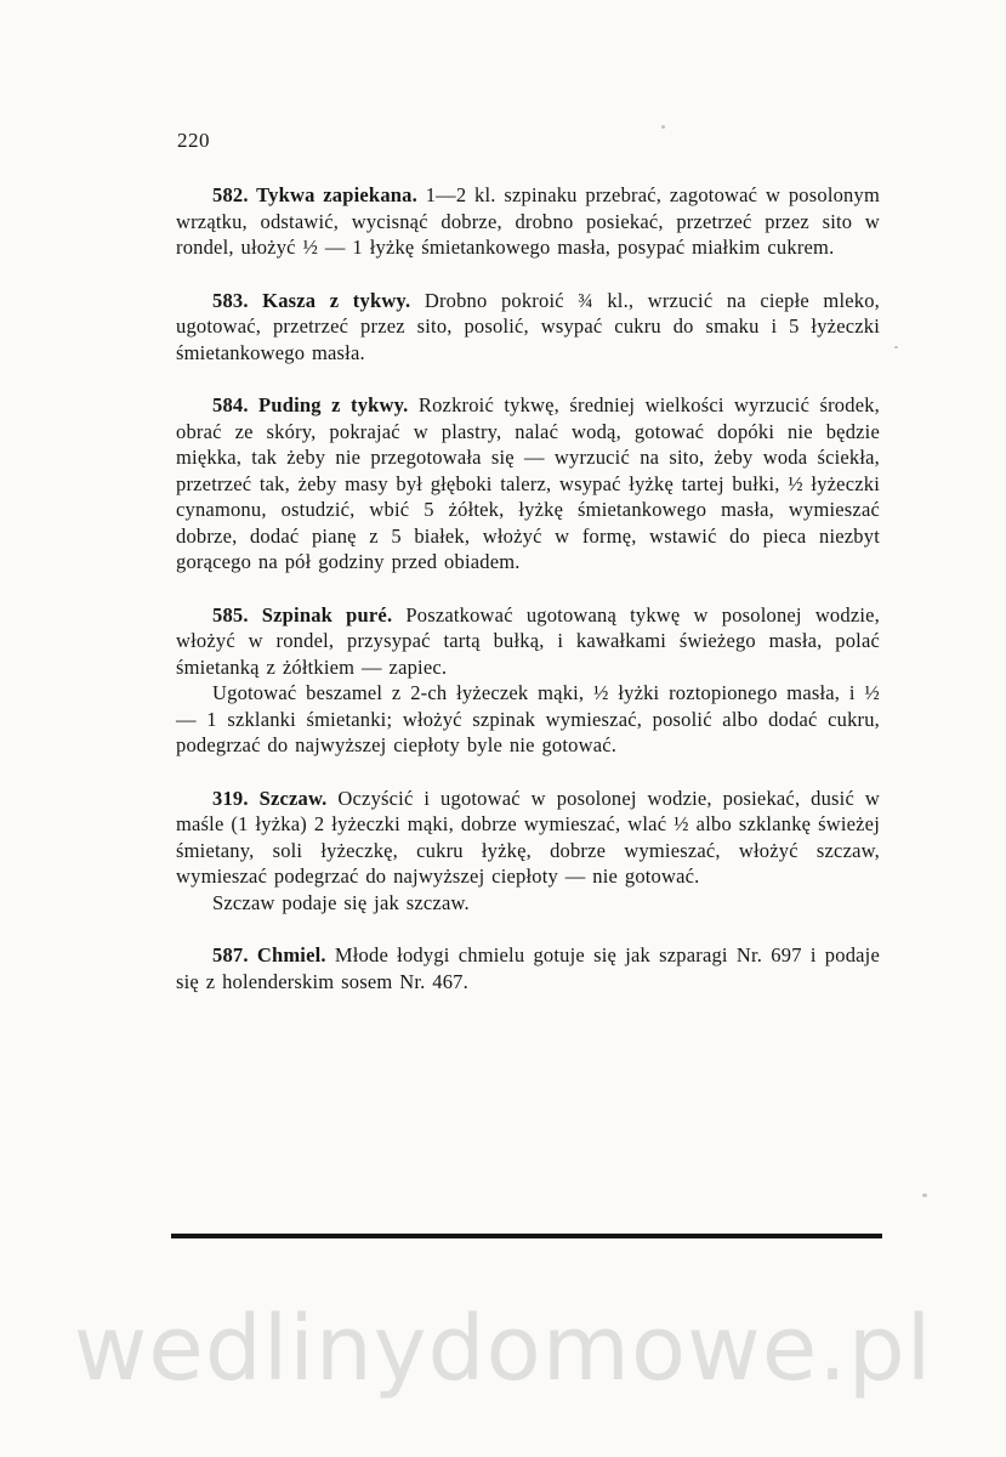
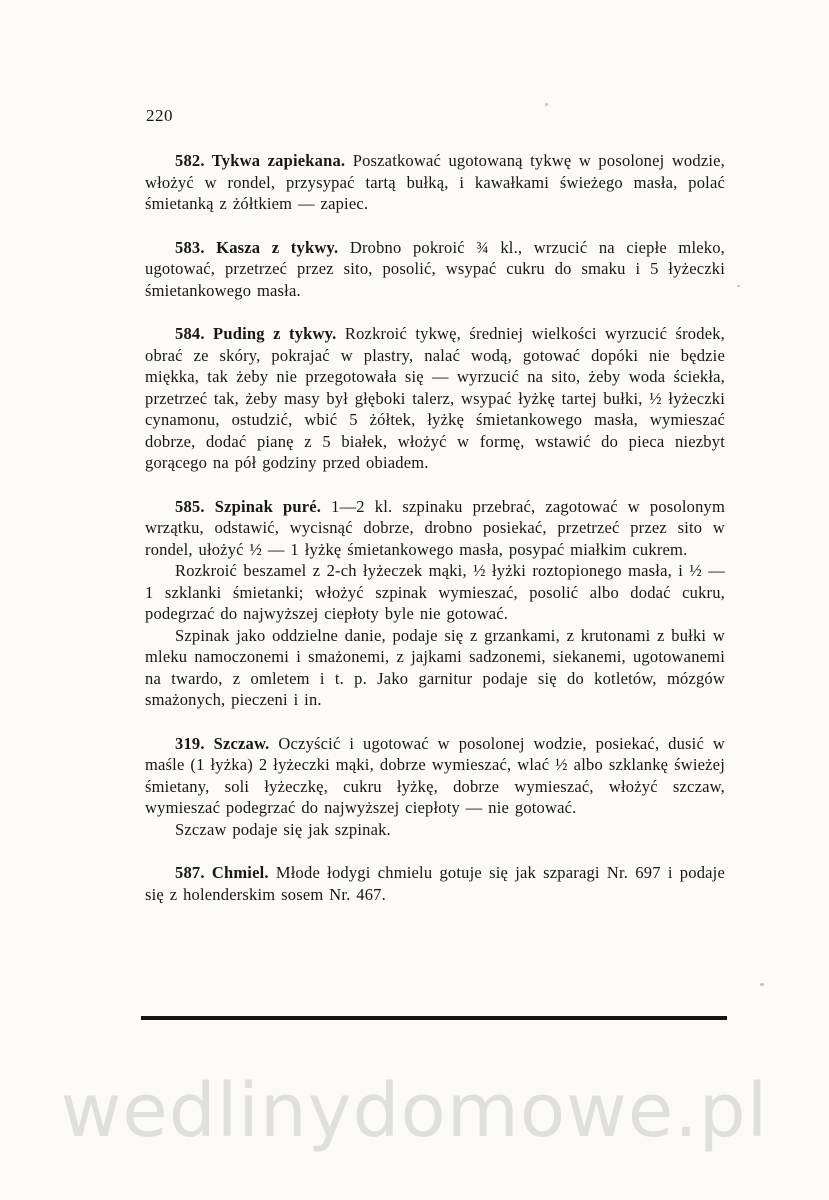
  220
- 582. Tykwa zapiekana. 1—2 kl. szpinaku przebrać, zagotować w posolonym wrzątku, odstawić, wycisnąć dobrze, drobno posiekać, przetrzeć przez sito w rondel, ułożyć ½ — 1 łyżkę śmietankowego masła, posypać miałkim cukrem.
+ 582. Tykwa zapiekana. Poszatkować ugotowaną tykwę w posolonej wodzie, włożyć w rondel, przysypać tartą bułką, i kawałkami świeżego masła, polać śmietanką z żółtkiem — zapiec.
  583. Kasza z tykwy. Drobno pokroić ¾ kl., wrzucić na ciepłe mleko, ugotować, przetrzeć przez sito, posolić, wsypać cukru do smaku i 5 łyżeczki śmietankowego masła.
  584. Puding z tykwy. Rozkroić tykwę, średniej wielkości wyrzucić środek, obrać ze skóry, pokrajać w plastry, nalać wodą, gotować dopóki nie będzie miękka, tak żeby nie przegotowała się — wyrzucić na sito, żeby woda ściekła, przetrzeć tak, żeby masy był głęboki talerz, wsypać łyżkę tartej bułki, ½ łyżeczki cynamonu, ostudzić, wbić 5 żółtek, łyżkę śmietankowego masła, wymieszać dobrze, dodać pianę z 5 białek, włożyć w formę, wstawić do pieca niezbyt gorącego na pół godziny przed obiadem.
- 585. Szpinak puré. Poszatkować ugotowaną tykwę w posolonej wodzie, włożyć w rondel, przysypać tartą bułką, i kawałkami świeżego masła, polać śmietanką z żółtkiem — zapiec.
+ 585. Szpinak puré. 1—2 kl. szpinaku przebrać, zagotować w posolonym wrzątku, odstawić, wycisnąć dobrze, drobno posiekać, przetrzeć przez sito w rondel, ułożyć ½ — 1 łyżkę śmietankowego masła, posypać miałkim cukrem.
- Ugotować beszamel z 2-ch łyżeczek mąki, ½ łyżki roztopionego masła, i ½ — 1 szklanki śmietanki; włożyć szpinak wymieszać, posolić albo dodać cukru, podegrzać do najwyższej ciepłoty byle nie gotować.
+ Rozkroić beszamel z 2-ch łyżeczek mąki, ½ łyżki roztopionego masła, i ½ — 1 szklanki śmietanki; włożyć szpinak wymieszać, posolić albo dodać cukru, podegrzać do najwyższej ciepłoty byle nie gotować.
+ Szpinak jako oddzielne danie, podaje się z grzankami, z krutonami z bułki w mleku namoczonemi i smażonemi, z jajkami sadzonemi, siekanemi, ugotowanemi na twardo, z omletem i t. p. Jako garnitur podaje się do kotletów, mózgów smażonych, pieczeni i in.
  319. Szczaw. Oczyścić i ugotować w posolonej wodzie, posiekać, dusić w maśle (1 łyżka) 2 łyżeczki mąki, dobrze wymieszać, wlać ½ albo szklankę świeżej śmietany, soli łyżeczkę, cukru łyżkę, dobrze wymieszać, włożyć szczaw, wymieszać podegrzać do najwyższej ciepłoty — nie gotować.
- Szczaw podaje się jak szczaw.
+ Szczaw podaje się jak szpinak.
  587. Chmiel. Młode łodygi chmielu gotuje się jak szparagi Nr. 697 i podaje się z holenderskim sosem Nr. 467.
  wedlinydomowe.pl
